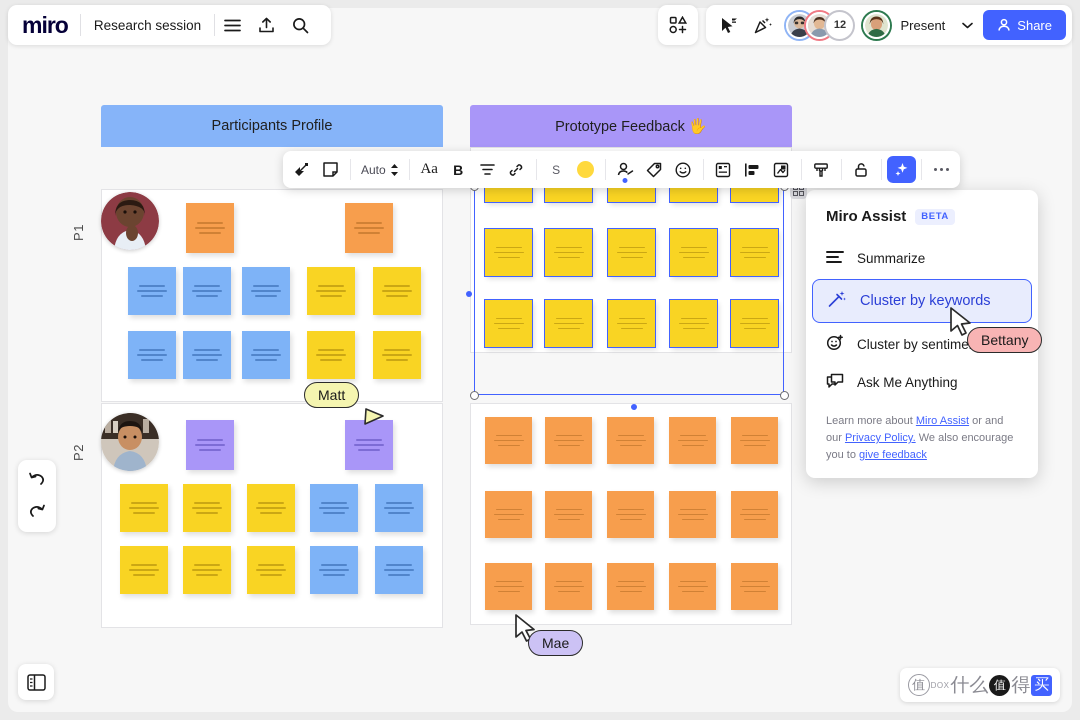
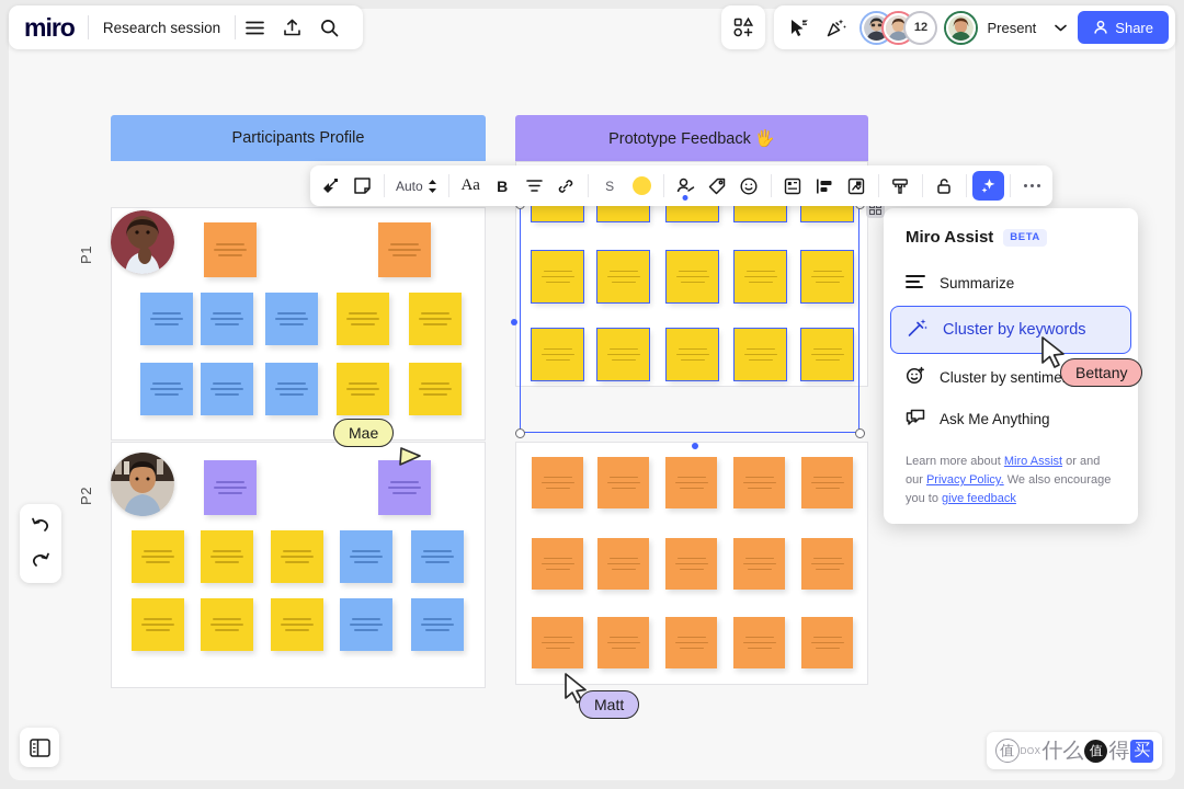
  Participants Profile
  Prototype Feedback 🖐️
  Auto
  Aa
  B
  S
  Miro Assist
  BETA
  Summarize
  Cluster by keywords
  Cluster by sentime
  Ask Me Anything
  Learn more about Miro Assist or and our Privacy Policy. We also encourage you to give feedback
- Matt
+ Mae
  Bettany
- Mae
+ Matt
  值
  DOX
  什么
  值
  得
  买
  miro
  Research session
  12
  Present
  Share
